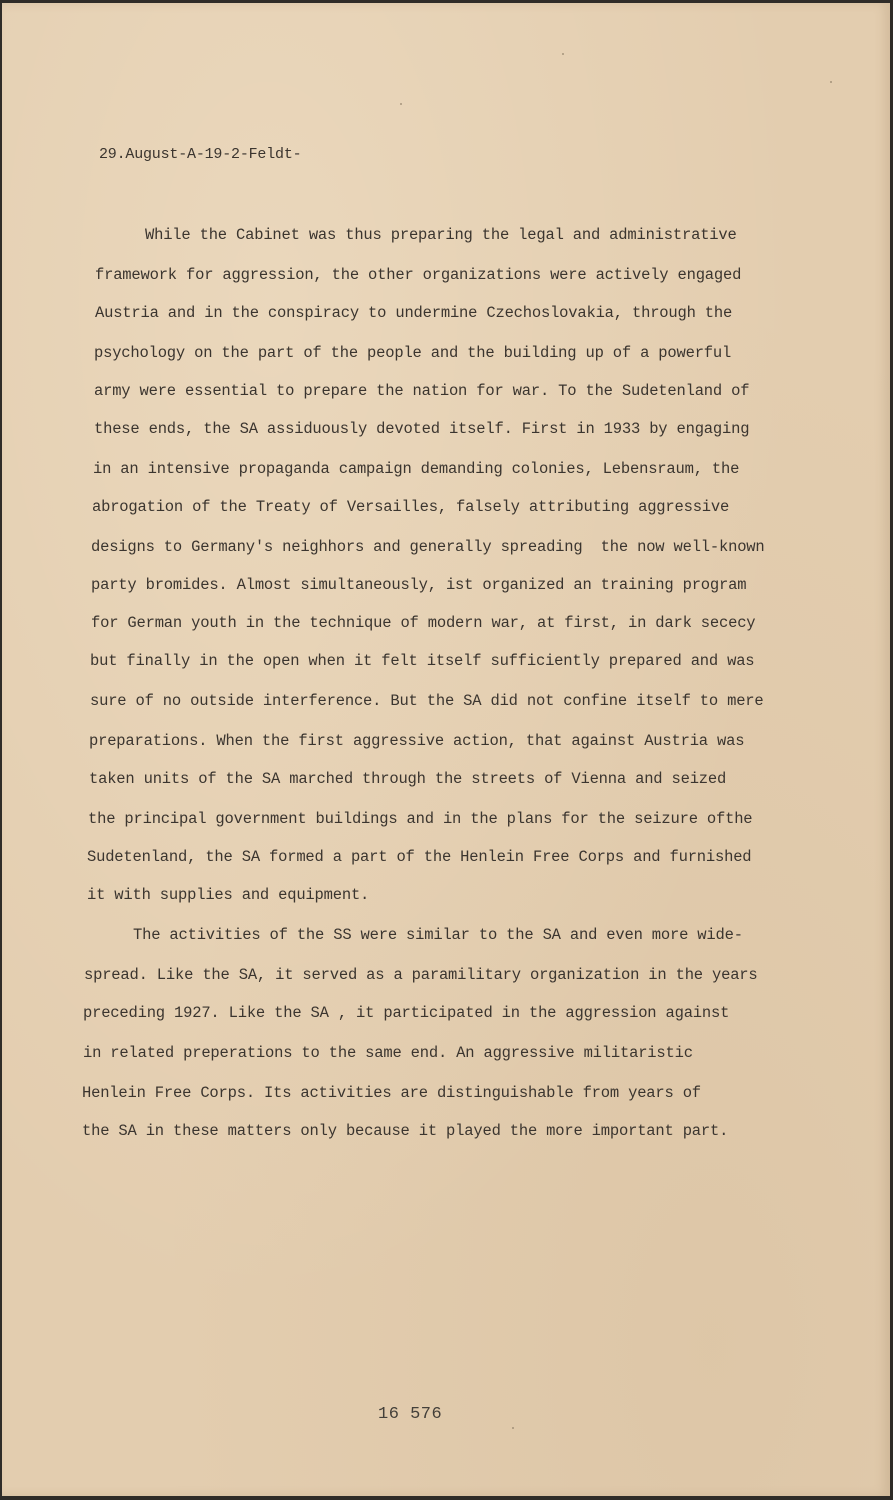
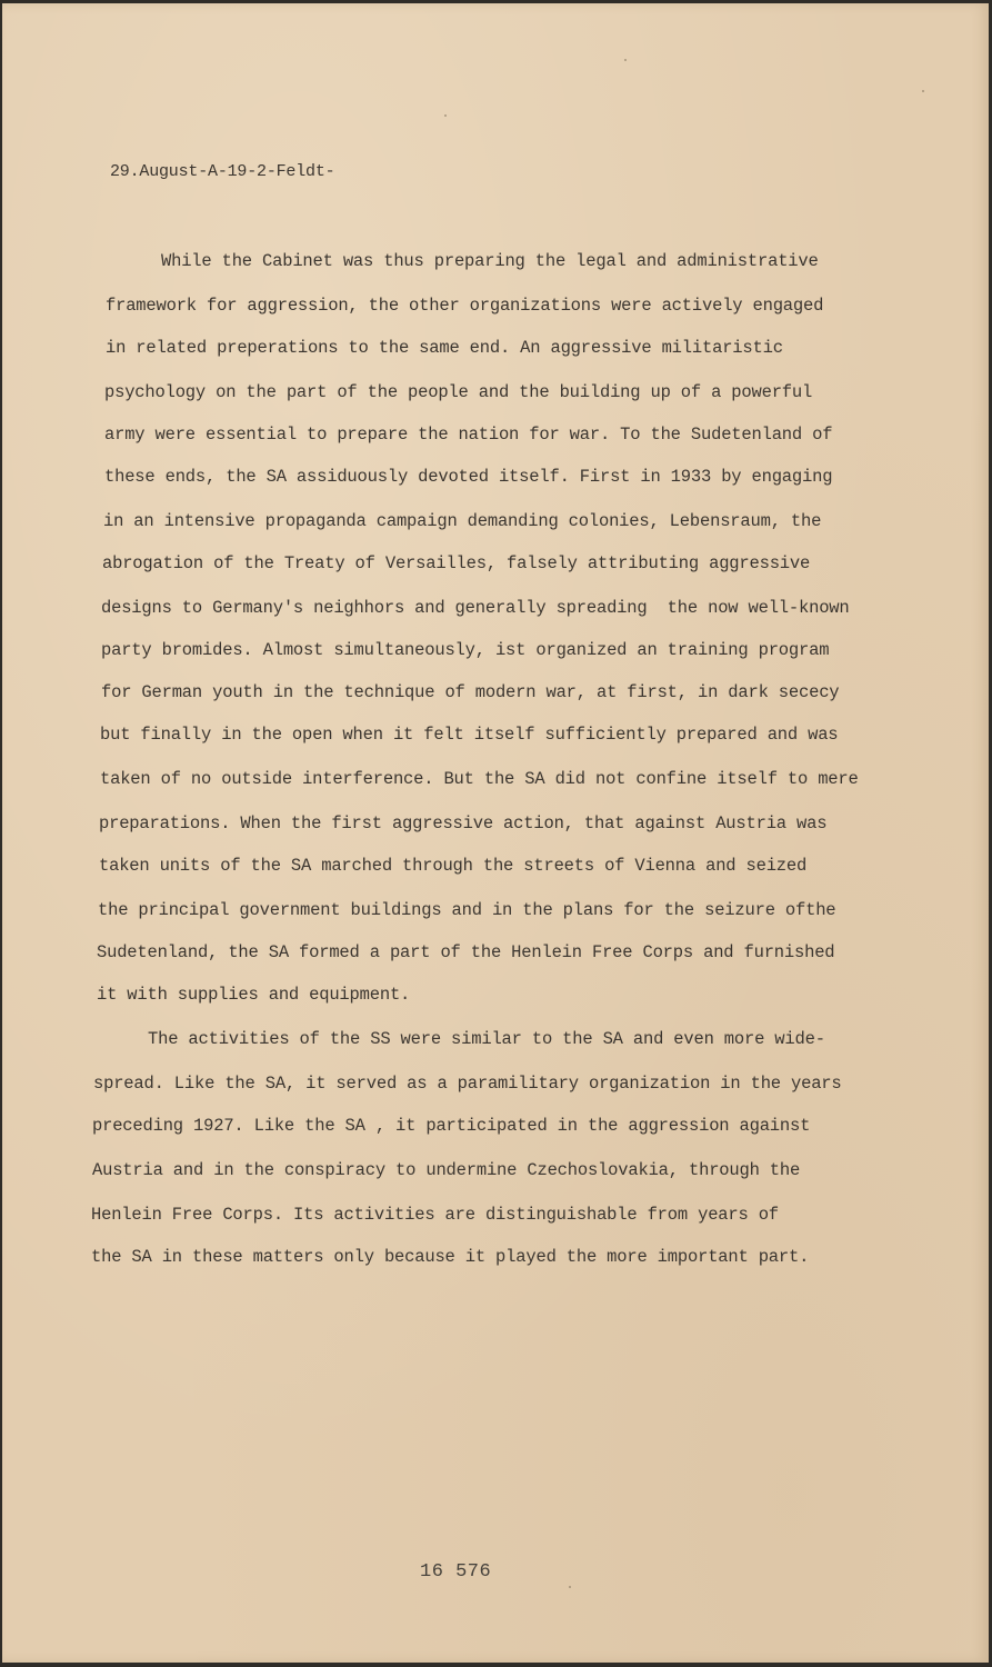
  29.August-A-19-2-Feldt-
  While the Cabinet was thus preparing the legal and administrative
  framework for aggression, the other organizations were actively engaged
- Austria and in the conspiracy to undermine Czechoslovakia, through the
+ in related preperations to the same end. An aggressive militaristic
  psychology on the part of the people and the building up of a powerful
  army were essential to prepare the nation for war. To the Sudetenland of
  these ends, the SA assiduously devoted itself. First in 1933 by engaging
  in an intensive propaganda campaign demanding colonies, Lebensraum, the
  abrogation of the Treaty of Versailles, falsely attributing aggressive
  designs to Germany's neighhors and generally spreading the now well-known
  party bromides. Almost simultaneously, ist organized an training program
  for German youth in the technique of modern war, at first, in dark sececy
  but finally in the open when it felt itself sufficiently prepared and was
- sure of no outside interference. But the SA did not confine itself to mere
+ taken of no outside interference. But the SA did not confine itself to mere
  preparations. When the first aggressive action, that against Austria was
  taken units of the SA marched through the streets of Vienna and seized
  the principal government buildings and in the plans for the seizure ofthe
  Sudetenland, the SA formed a part of the Henlein Free Corps and furnished
  it with supplies and equipment.
  The activities of the SS were similar to the SA and even more wide-
  spread. Like the SA, it served as a paramilitary organization in the years
  preceding 1927. Like the SA , it participated in the aggression against
- in related preperations to the same end. An aggressive militaristic
+ Austria and in the conspiracy to undermine Czechoslovakia, through the
  Henlein Free Corps. Its activities are distinguishable from years of
  the SA in these matters only because it played the more important part.
  16 576
